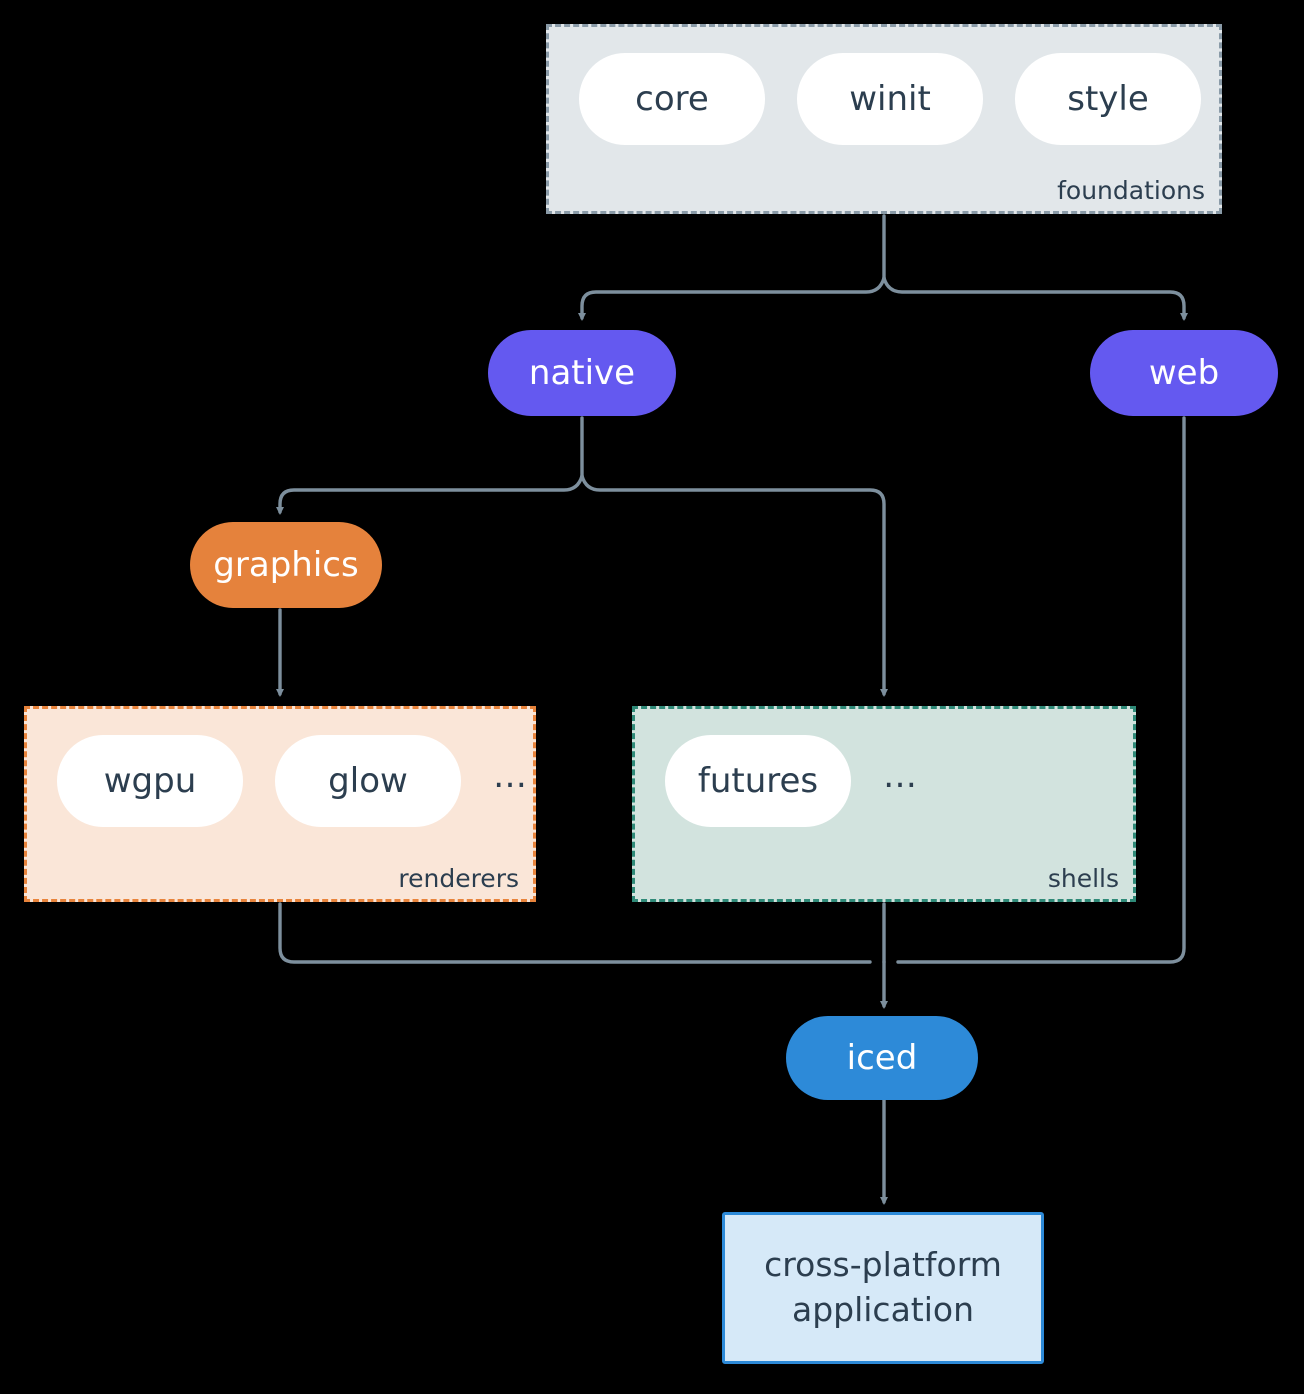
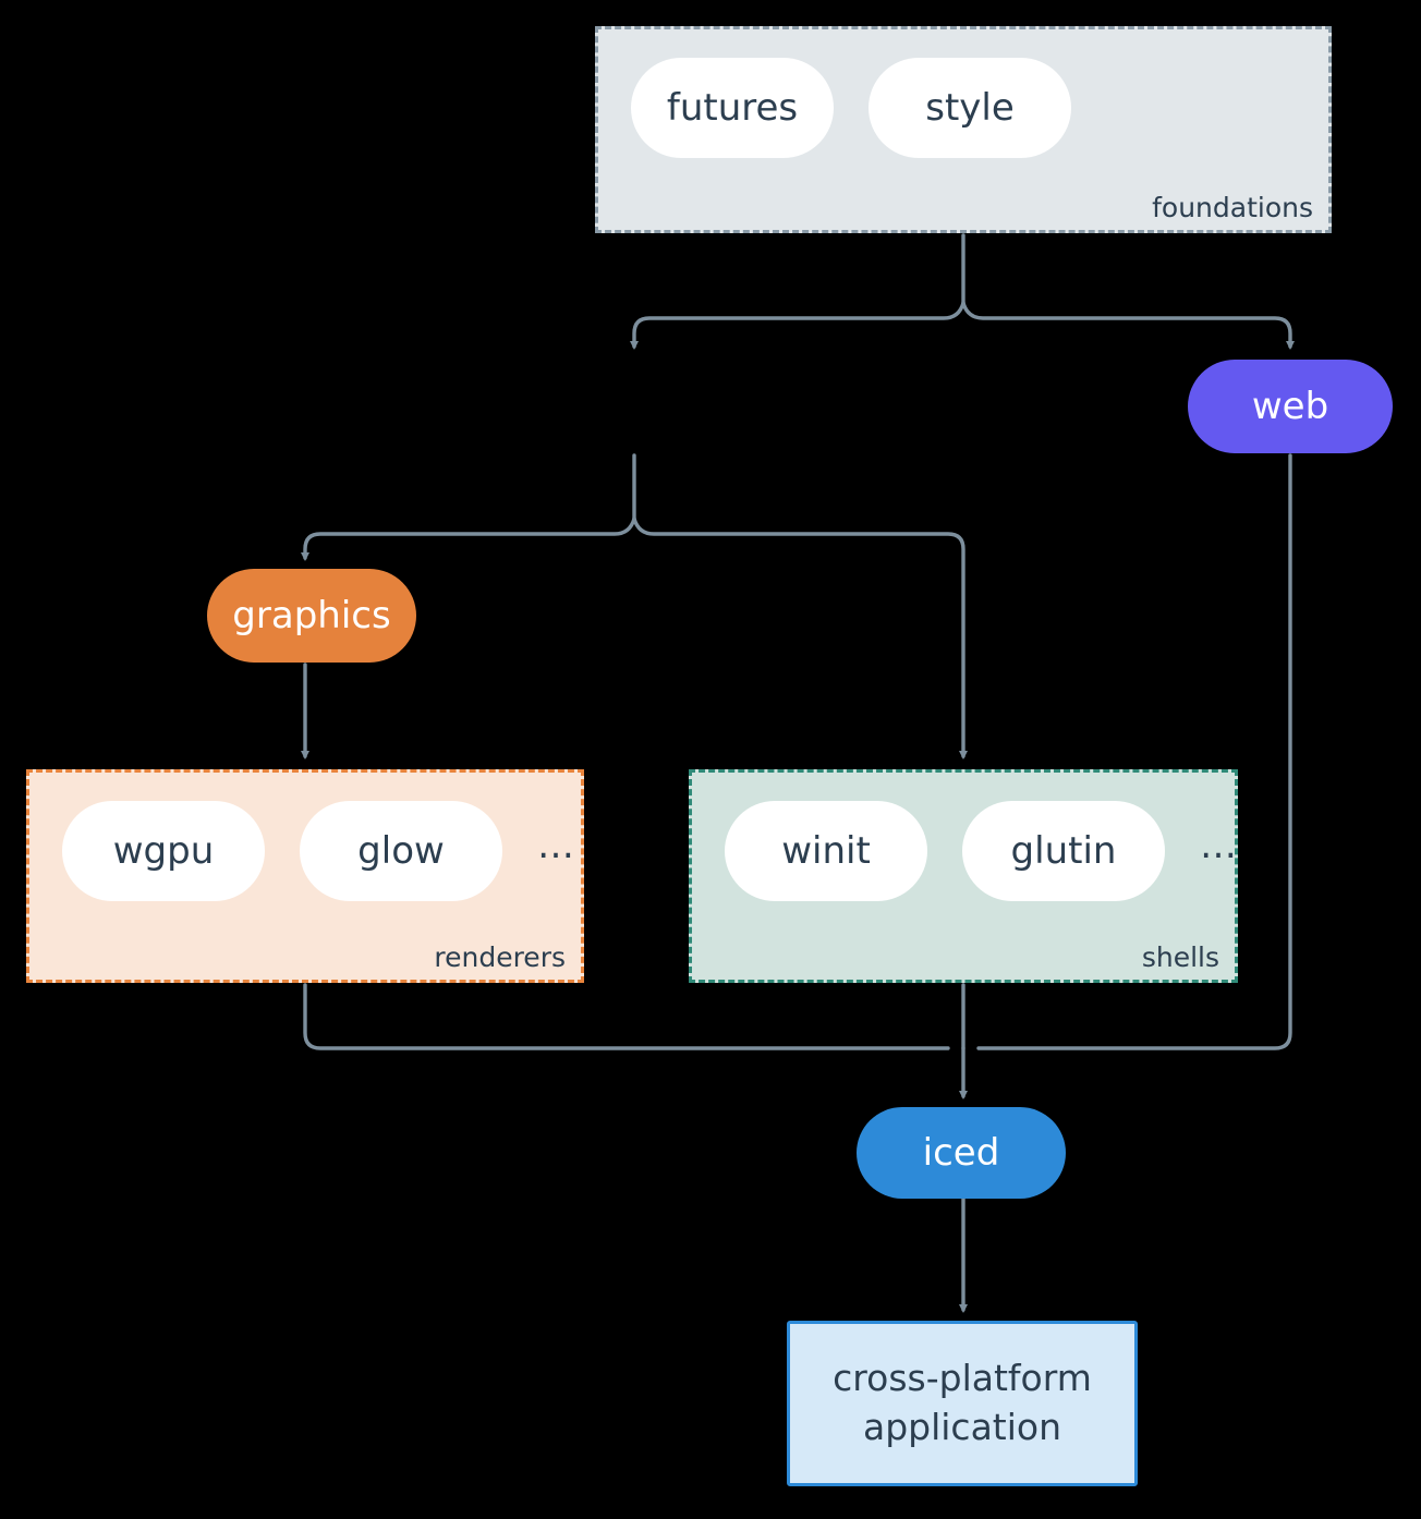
- core
- winit
+ futures
  style
  foundations
  wgpu
  glow
  …
  renderers
- futures
+ winit
+ glutin
  …
  shells
- native
  web
  graphics
  iced
  cross-platform
  application
